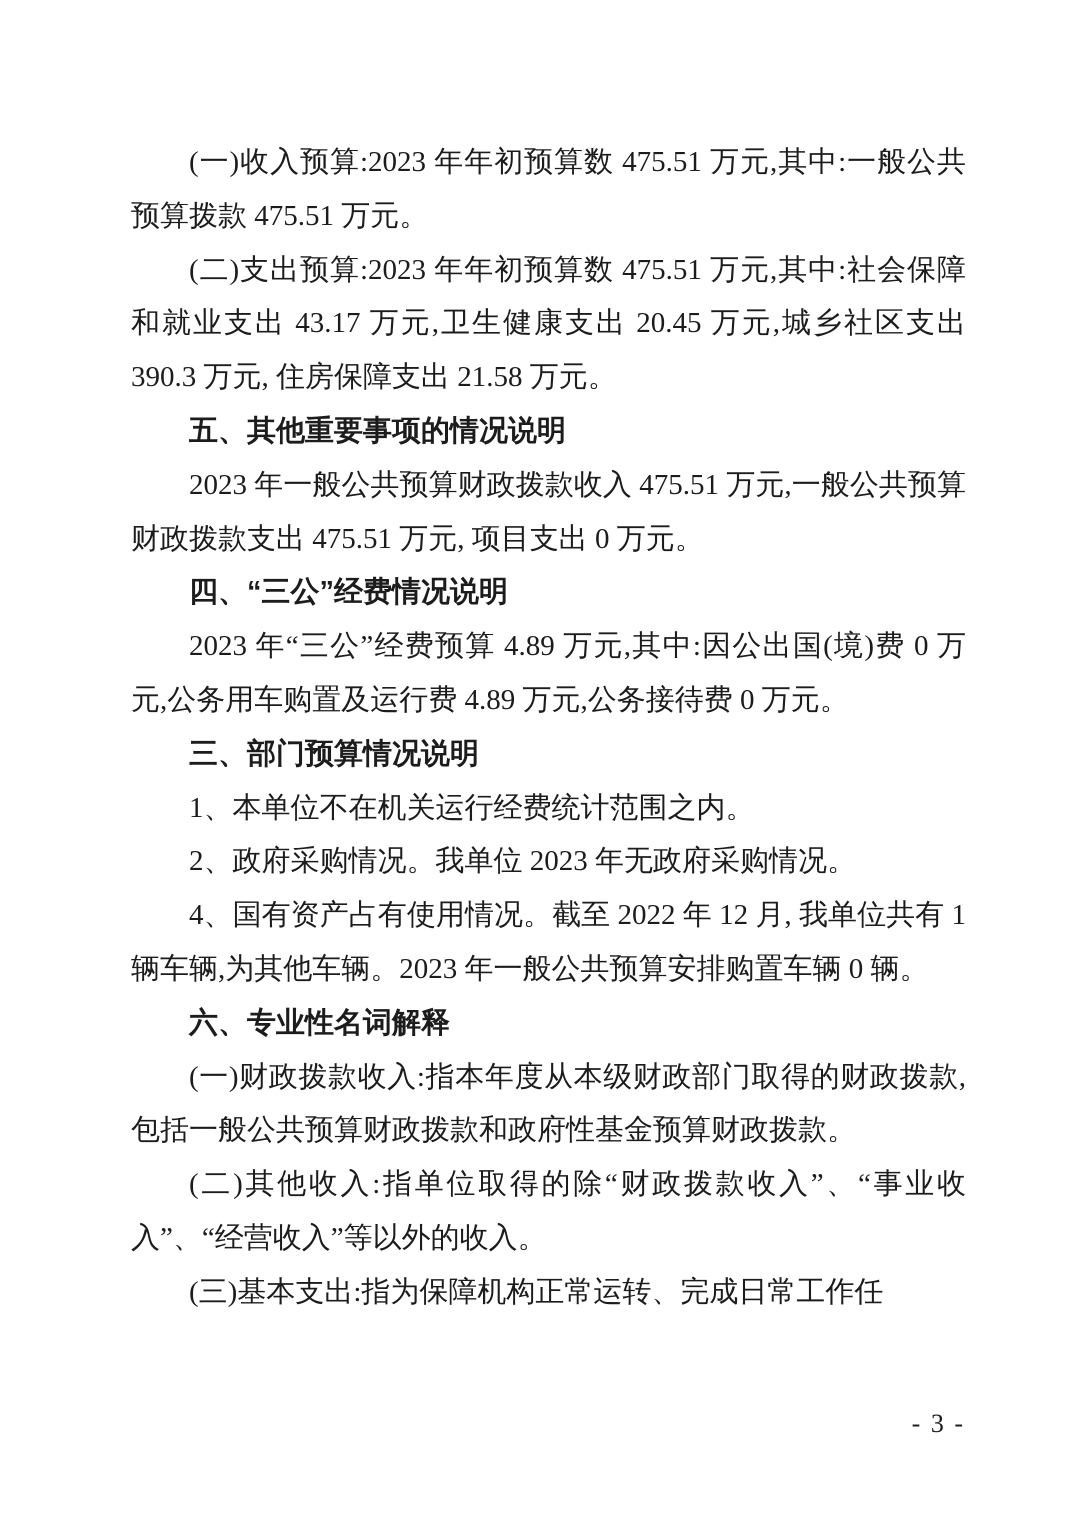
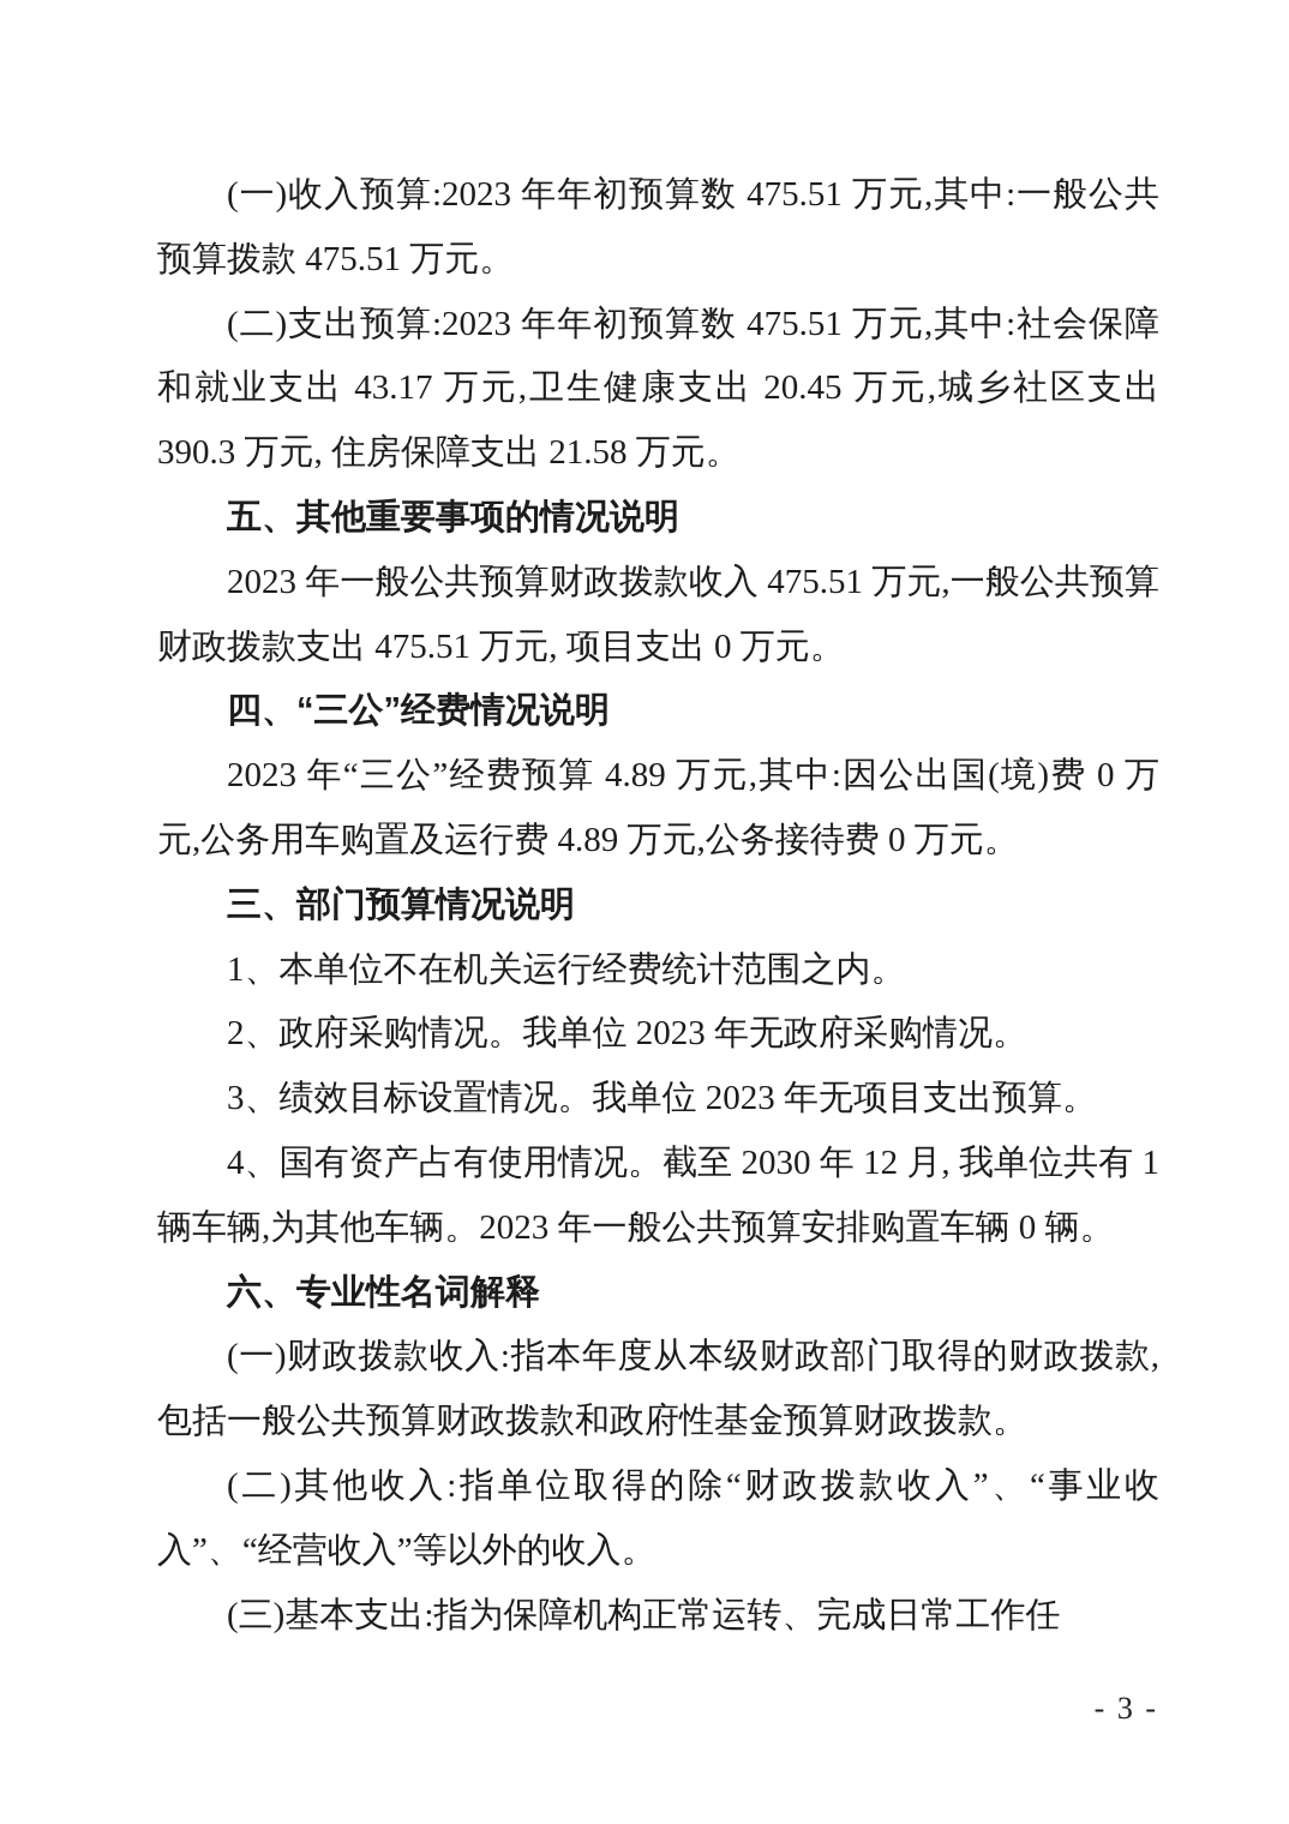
  (一)收入预算:2023 年年初预算数 475.51 万元,其中:一般公共预算拨款 475.51 万元。
  (二)支出预算:2023 年年初预算数 475.51 万元,其中:社会保障和就业支出 43.17 万元,卫生健康支出 20.45 万元,城乡社区支出 390.3 万元, 住房保障支出 21.58 万元。
  五、其他重要事项的情况说明
  2023 年一般公共预算财政拨款收入 475.51 万元,一般公共预算财政拨款支出 475.51 万元, 项目支出 0 万元。
  四、“三公”经费情况说明
  2023 年“三公”经费预算 4.89 万元,其中:因公出国(境)费 0 万元,公务用车购置及运行费 4.89 万元,公务接待费 0 万元。
  三、部门预算情况说明
  1、本单位不在机关运行经费统计范围之内。
  2、政府采购情况。我单位 2023 年无政府采购情况。
+ 3、绩效目标设置情况。我单位 2023 年无项目支出预算。
- 4、国有资产占有使用情况。截至 2022 年 12 月, 我单位共有 1 辆车辆,为其他车辆。2023 年一般公共预算安排购置车辆 0 辆。
+ 4、国有资产占有使用情况。截至 2030 年 12 月, 我单位共有 1 辆车辆,为其他车辆。2023 年一般公共预算安排购置车辆 0 辆。
  六、专业性名词解释
  (一)财政拨款收入:指本年度从本级财政部门取得的财政拨款, 包括一般公共预算财政拨款和政府性基金预算财政拨款。
  (二)其他收入:指单位取得的除“财政拨款收入”、“事业收入”、“经营收入”等以外的收入。
  (三)基本支出:指为保障机构正常运转、完成日常工作任
  - 3 -
